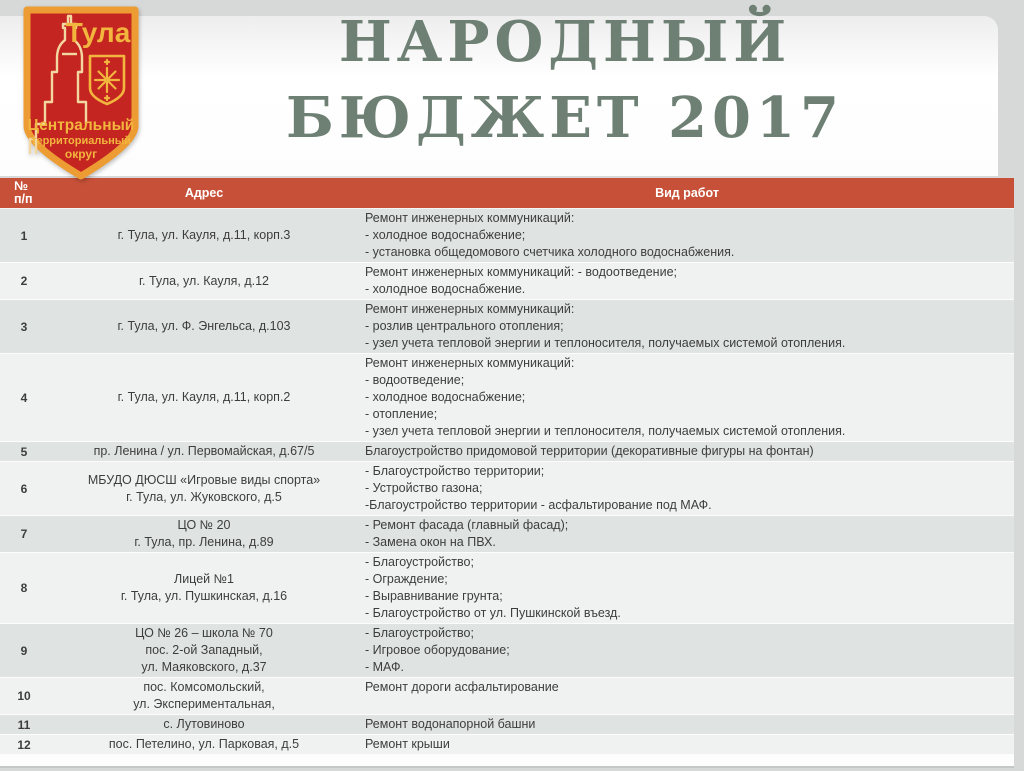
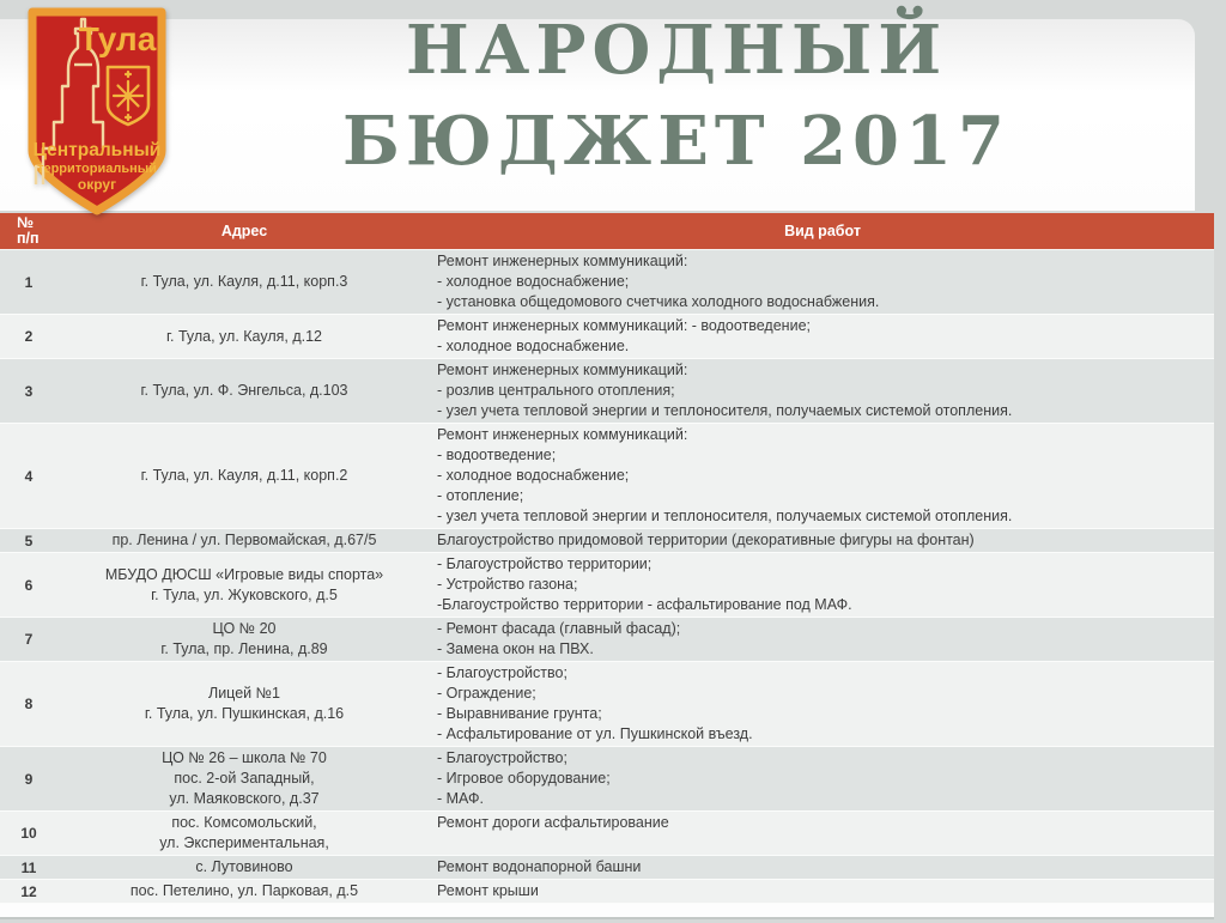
  НАРОДНЫЙ
  БЮДЖЕТ 2017
  Тула
  Центральный
  территориальный
  округ
  №
  п/п
  Адрес
  Вид работ
  1
  г. Тула, ул. Кауля, д.11, корп.3
  Ремонт инженерных коммуникаций:
  - холодное водоснабжение;
  - установка общедомового счетчика холодного водоснабжения.
  2
  г. Тула, ул. Кауля, д.12
  Ремонт инженерных коммуникаций: - водоотведение;
  - холодное водоснабжение.
  3
  г. Тула, ул. Ф. Энгельса, д.103
  Ремонт инженерных коммуникаций:
  - розлив центрального отопления;
  - узел учета тепловой энергии и теплоносителя, получаемых системой отопления.
  4
  г. Тула, ул. Кауля, д.11, корп.2
  Ремонт инженерных коммуникаций:
  - водоотведение;
  - холодное водоснабжение;
  - отопление;
  - узел учета тепловой энергии и теплоносителя, получаемых системой отопления.
  5
  пр. Ленина / ул. Первомайская, д.67/5
  Благоустройство придомовой территории (декоративные фигуры на фонтан)
  6
  МБУДО ДЮСШ «Игровые виды спорта»
  г. Тула, ул. Жуковского, д.5
  - Благоустройство территории;
  - Устройство газона;
  -Благоустройство территории - асфальтирование под МАФ.
  7
  ЦО № 20
  г. Тула, пр. Ленина, д.89
  - Ремонт фасада (главный фасад);
  - Замена окон на ПВХ.
  8
  Лицей №1
  г. Тула, ул. Пушкинская, д.16
  - Благоустройство;
  - Ограждение;
  - Выравнивание грунта;
- - Благоустройство от ул. Пушкинской въезд.
+ - Асфальтирование от ул. Пушкинской въезд.
  9
  ЦО № 26 – школа № 70
  пос. 2-ой Западный,
  ул. Маяковского, д.37
  - Благоустройство;
  - Игровое оборудование;
  - МАФ.
  10
  пос. Комсомольский,
  ул. Экспериментальная,
  Ремонт дороги асфальтирование
  11
  с. Лутовиново
  Ремонт водонапорной башни
  12
  пос. Петелино, ул. Парковая, д.5
  Ремонт крыши
